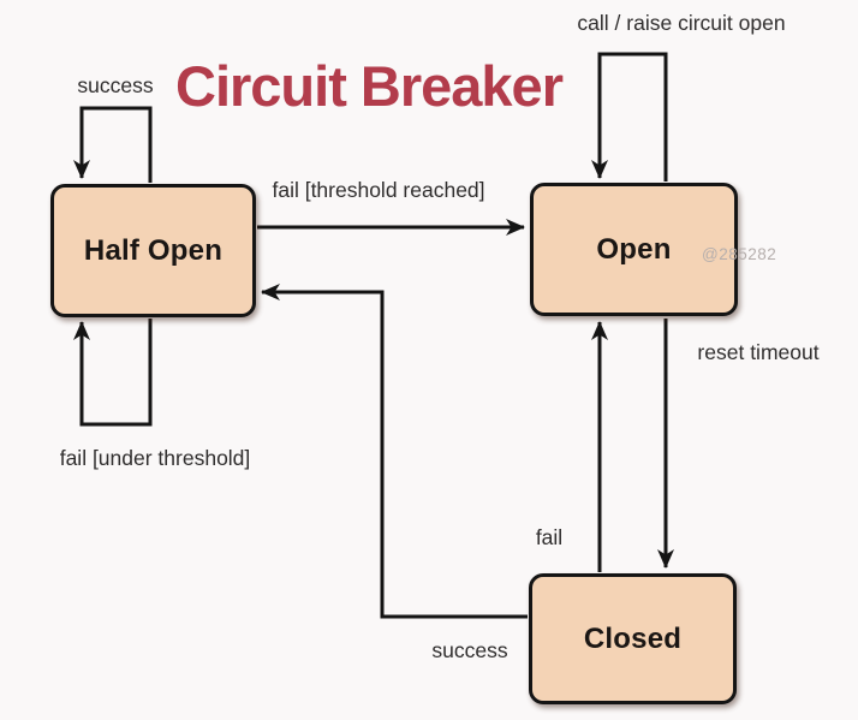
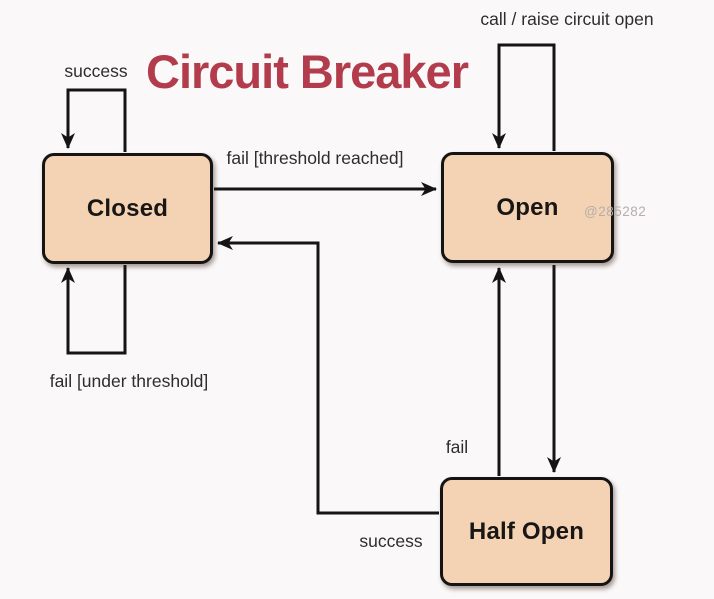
  Circuit Breaker
- Half Open
+ Closed
  Open
- Closed
+ Half Open
  success
  fail [threshold reached]
  call / raise circuit open
- reset timeout
  fail
  success
  fail [under threshold]
  @285282
